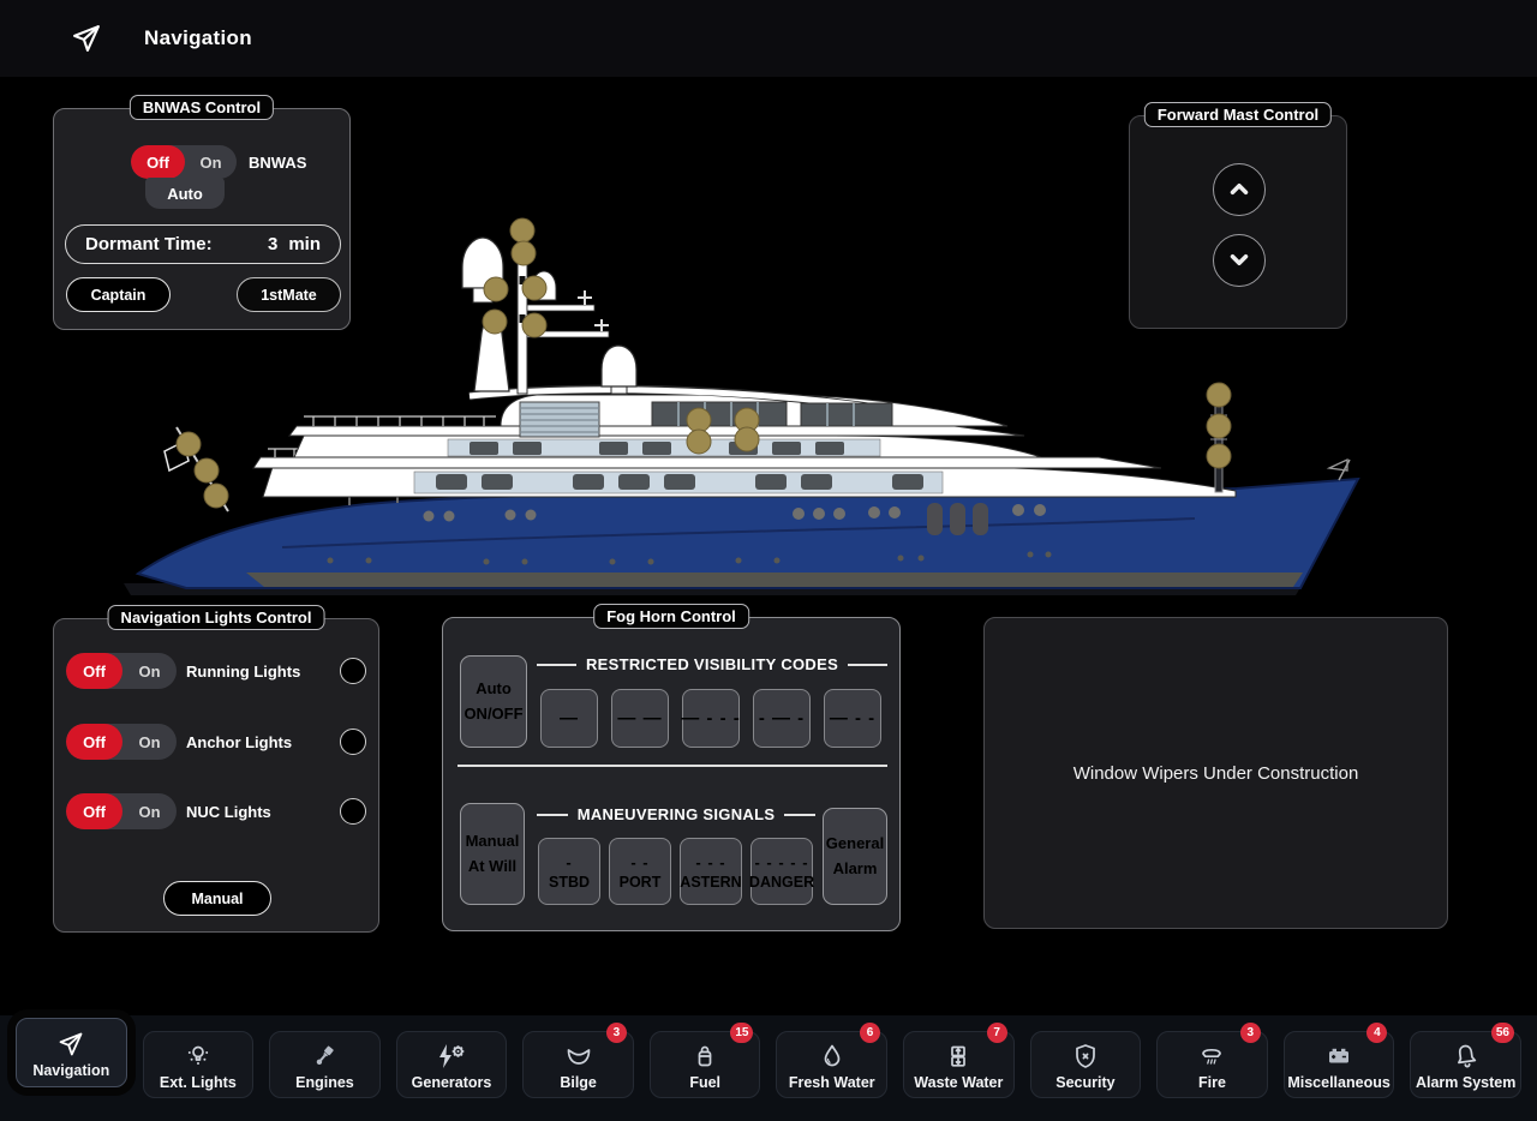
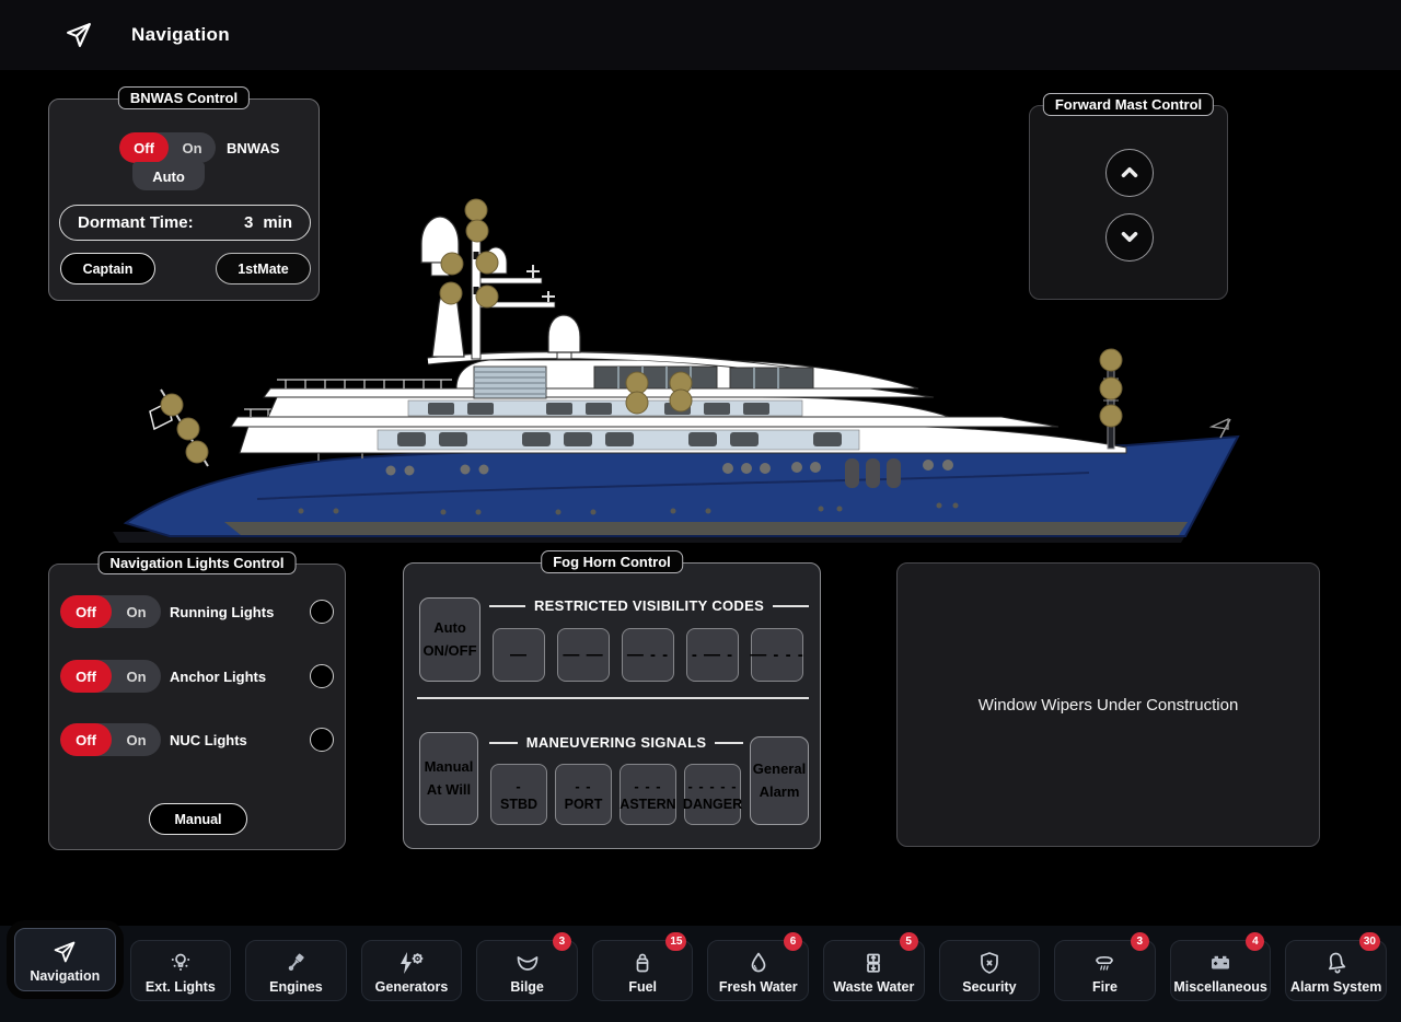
  Navigation
  BNWAS Control
  Off
  On
  BNWAS
  Auto
  Dormant Time:
  3
  min
  Captain
  1stMate
  Forward Mast Control
  Navigation Lights Control
  Off
  On
  Running Lights
  Off
  On
  Anchor Lights
  Off
  On
  NUC Lights
  Manual
  Fog Horn Control
  Auto
  ON/OFF
  RESTRICTED VISIBILITY CODES
  —
  — —
- — - - -
+ — - -
  - — -
- — - -
+ — - - -
  Manual
  At Will
  MANEUVERING SIGNALS
  -
  STBD
  - -
  PORT
  - - -
  ASTERN
  - - - - -
  DANGER
  General
  Alarm
  Window Wipers Under Construction
  Navigation
  Ext. Lights
  Engines
  Generators
  3
  Bilge
  15
  Fuel
  6
  Fresh Water
- 7
+ 5
  Waste Water
  Security
  3
  Fire
  4
  Miscellaneous
- 56
+ 30
  Alarm System
